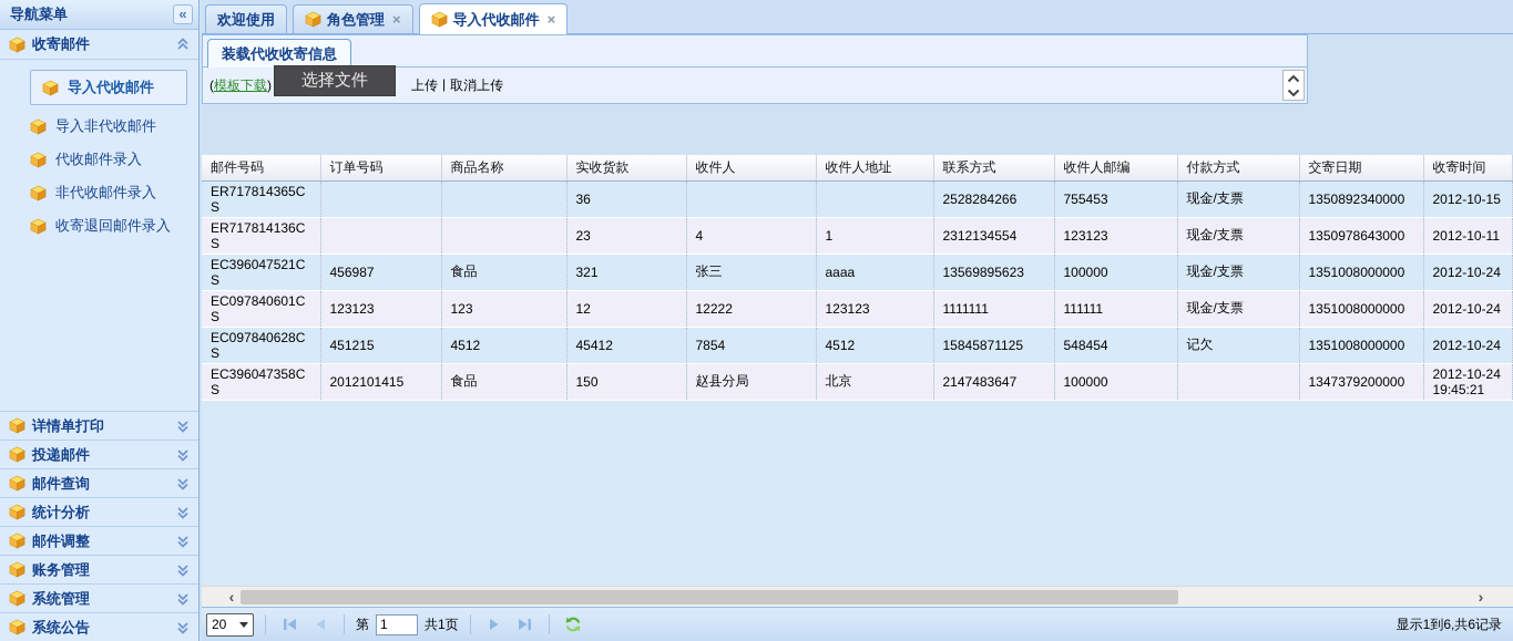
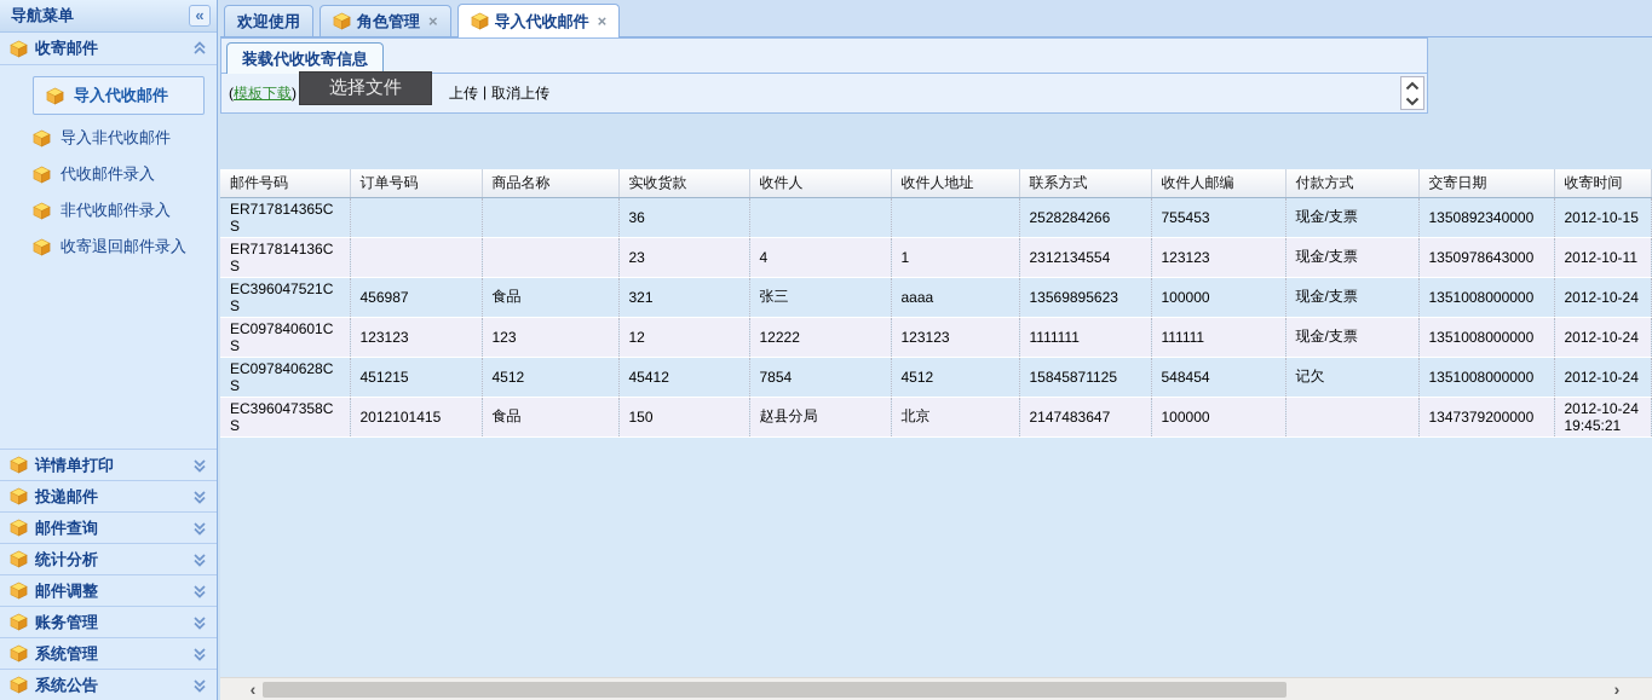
  导航菜单
  «
  收寄邮件
  导入代收邮件
  导入非代收邮件
  代收邮件录入
  非代收邮件录入
  收寄退回邮件录入
  详情单打印
  投递邮件
  邮件查询
  统计分析
  邮件调整
  账务管理
  系统管理
  系统公告
  欢迎使用
  角色管理
  ×
  导入代收邮件
  ×
  装载代收收寄信息
  (
  模板下载
  )
  选择文件
  上传
  |
  取消上传
  	邮件号码	订单号码	商品名称	实收货款	收件人	收件人地址	联系方式	收件人邮编	付款方式	交寄日期	收寄时间
  ER717814365CS			36			2528284266	755453	现金/支票	1350892340000	2012-10-15
  ER717814136CS			23	4	1	2312134554	123123	现金/支票	1350978643000	2012-10-11
  EC396047521CS	456987	食品	321	张三	aaaa	13569895623	100000	现金/支票	1351008000000	2012-10-24
  EC097840601CS	123123	123	12	12222	123123	1111111	111111	现金/支票	1351008000000	2012-10-24
  EC097840628CS	451215	4512	45412	7854	4512	15845871125	548454	记欠	1351008000000	2012-10-24
  EC396047358CS	2012101415	食品	150	赵县分局	北京	2147483647	100000		1347379200000	2012-10-24 19:45:21
  ‹
  ›
- 20
- 第
- 1
- 共1页
- 显示1到6,共6记录
